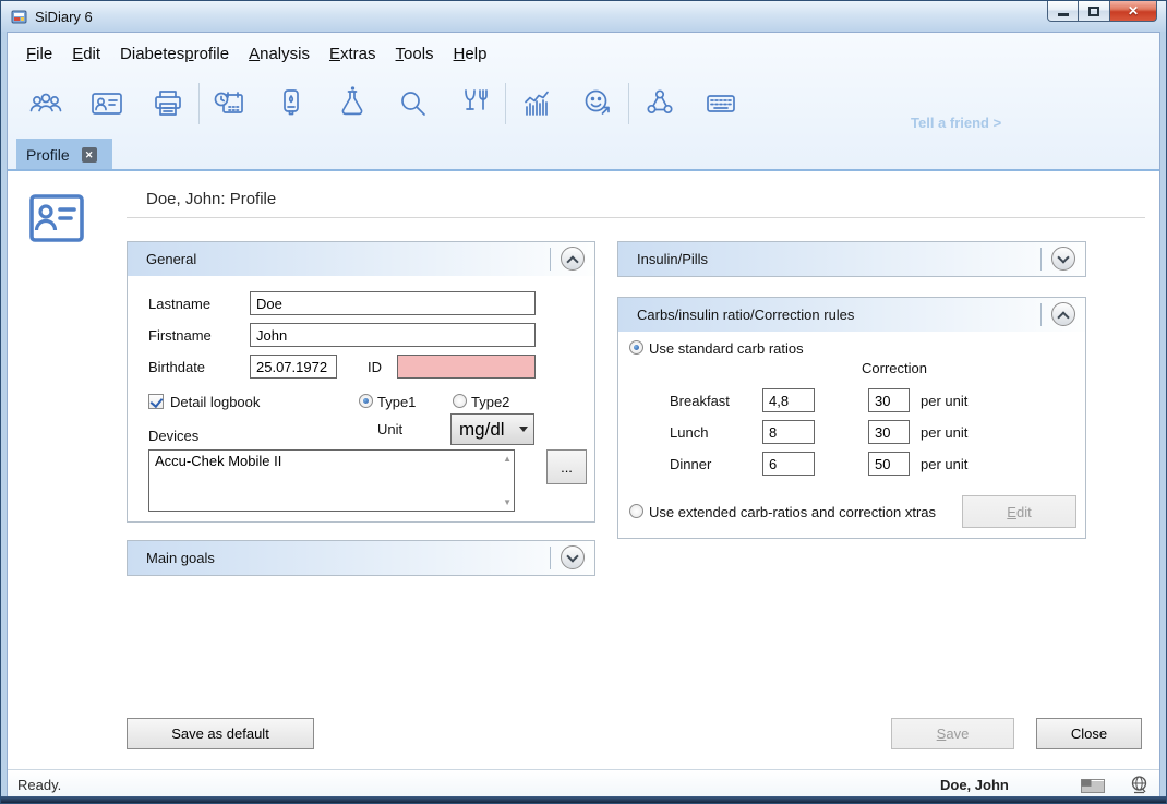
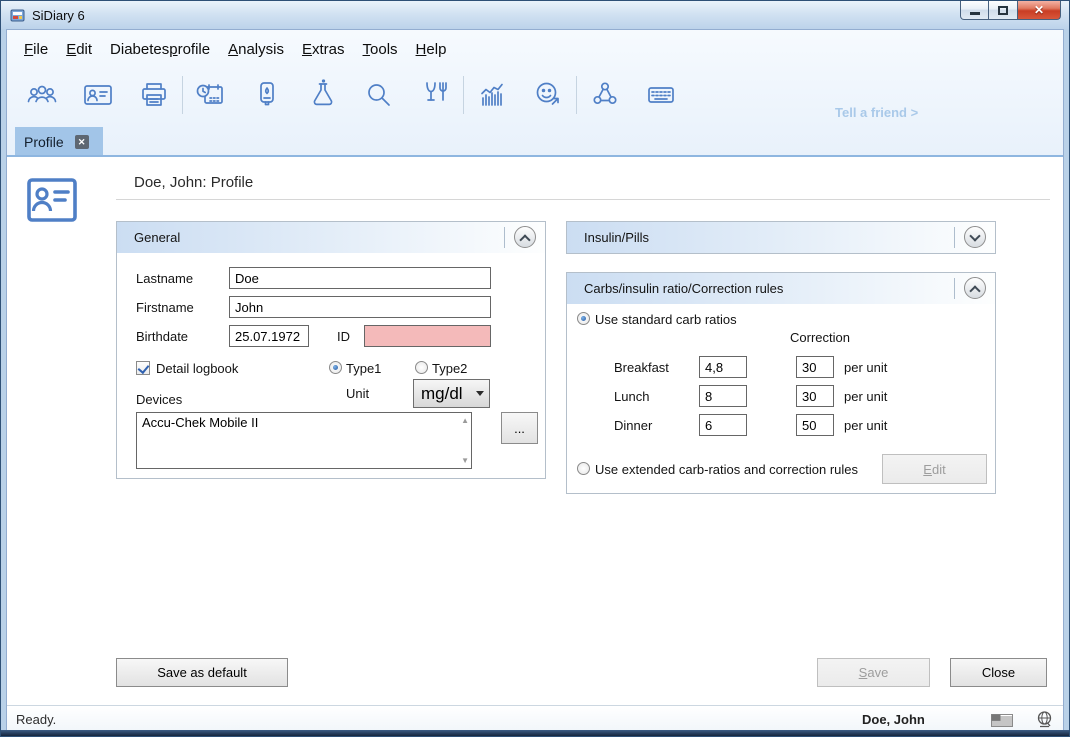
  SiDiary 6
  ✕
  File
  Edit
  Diabetesprofile
  Analysis
  Extras
  Tools
  Help
  Tell a friend >
  Profile
  ✕
  Doe, John: Profile
  General
  Lastname
  Doe
  Firstname
  John
  Birthdate
  25.07.1972
  ID
  Detail logbook
  Type1
  Type2
  Unit
  mg/dl
  Devices
  Accu-Chek Mobile II
  ▲
  ▼
  ...
- Main goals
  Insulin/Pills
  Carbs/insulin ratio/Correction rules
  Use standard carb ratios
  Correction
  Breakfast
  4,8
  30
  per unit
  Lunch
  8
  30
  per unit
  Dinner
  6
  50
  per unit
- Use extended carb-ratios and correction xtras
+ Use extended carb-ratios and correction rules
  E
  dit
  Save as default
  S
  ave
  Close
  Ready.
  Doe, John
